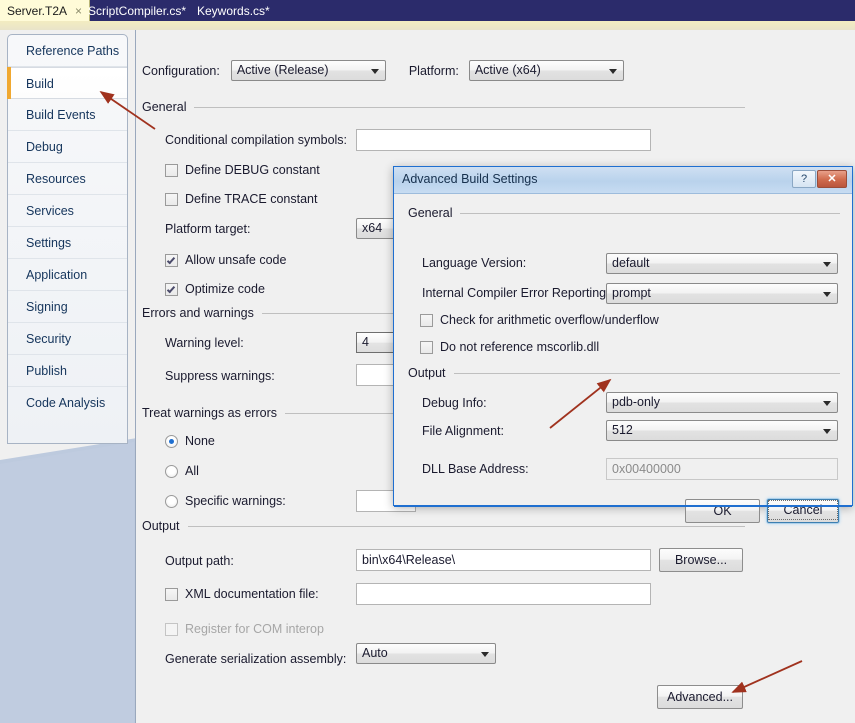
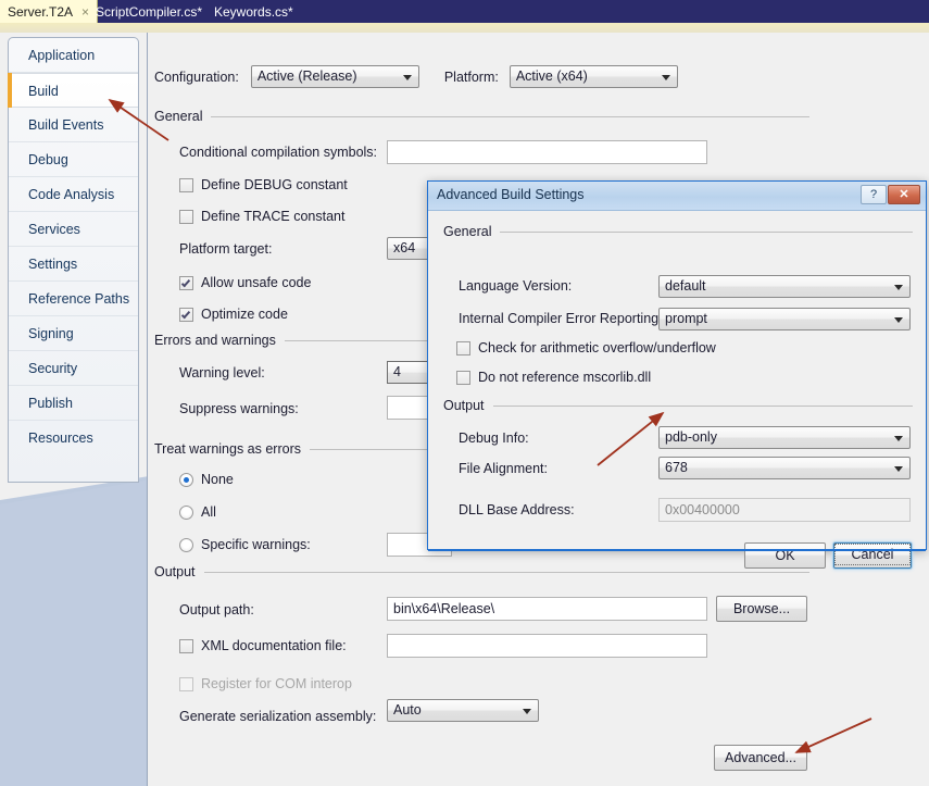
  Server.T2A
  ×
  ScriptCompiler.cs*
  Keywords.cs*
- Reference Paths
+ Application
  Build
  Build Events
  Debug
- Resources
+ Code Analysis
  Services
  Settings
- Application
+ Reference Paths
  Signing
  Security
  Publish
- Code Analysis
+ Resources
  Configuration:
  Active (Release)
  Platform:
  Active (x64)
  General
  Conditional compilation symbols:
  Define DEBUG constant
  Define TRACE constant
  Platform target:
  x64
  Allow unsafe code
  Optimize code
  Errors and warnings
  Warning level:
  4
  Suppress warnings:
  Treat warnings as errors
  None
  All
  Specific warnings:
  Output
  Output path:
  bin\x64\Release\
  Browse...
  XML documentation file:
  Register for COM interop
  Generate serialization assembly:
  Auto
  Advanced...
  Advanced Build Settings
  ?
  ✕
  General
  Language Version:
  default
  Internal Compiler Error Reporting
  prompt
  Check for arithmetic overflow/underflow
  Do not reference mscorlib.dll
  Output
  Debug Info:
  pdb-only
  File Alignment:
- 512
+ 678
  DLL Base Address:
  0x00400000
  OK
  Cancel
